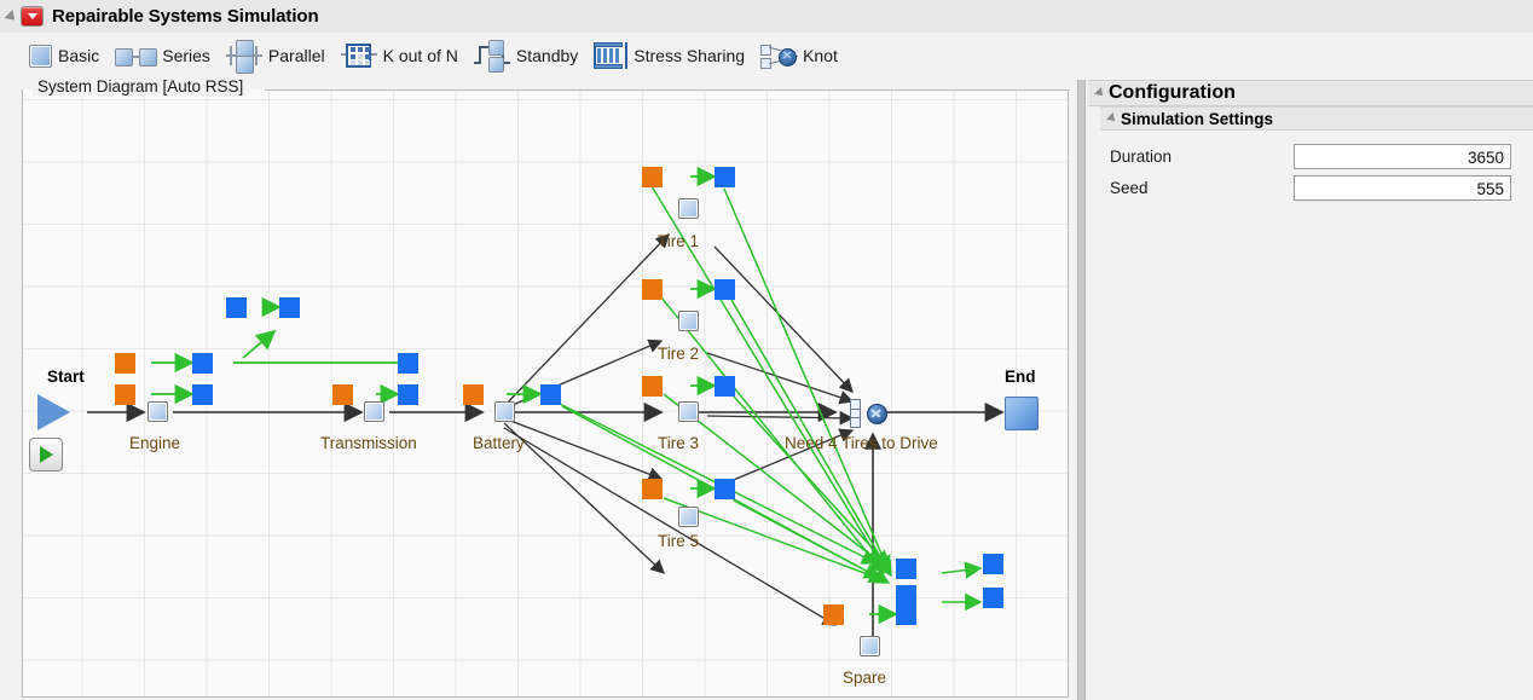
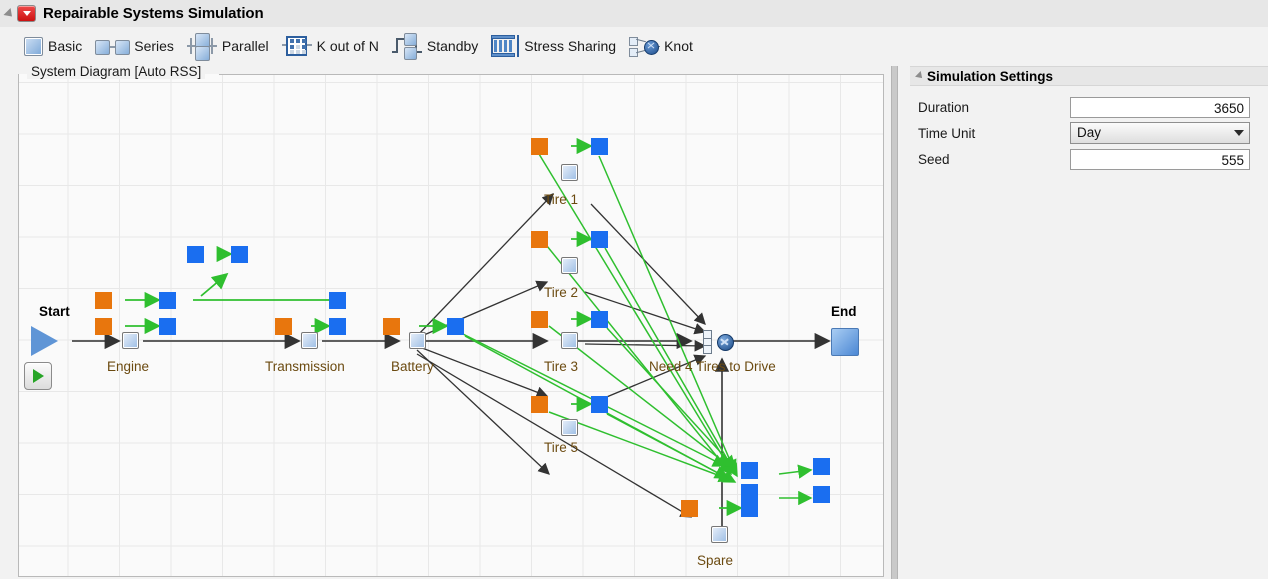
  Repairable Systems Simulation
  Basic
  Series
  Parallel
  K out of N
  Standby
  Stress Sharing
  Knot
  System Diagram [Auto RSS]
  Start
  Engine
  Transmission
  Battery
  Tire 1
  Tire 2
  Tire 3
  Tire 5
  Need 4 Tires to Drive
  Spare
  End
- Configuration
  Simulation Settings
  Duration
  3650
+ Time Unit
+ Day
  Seed
  555
